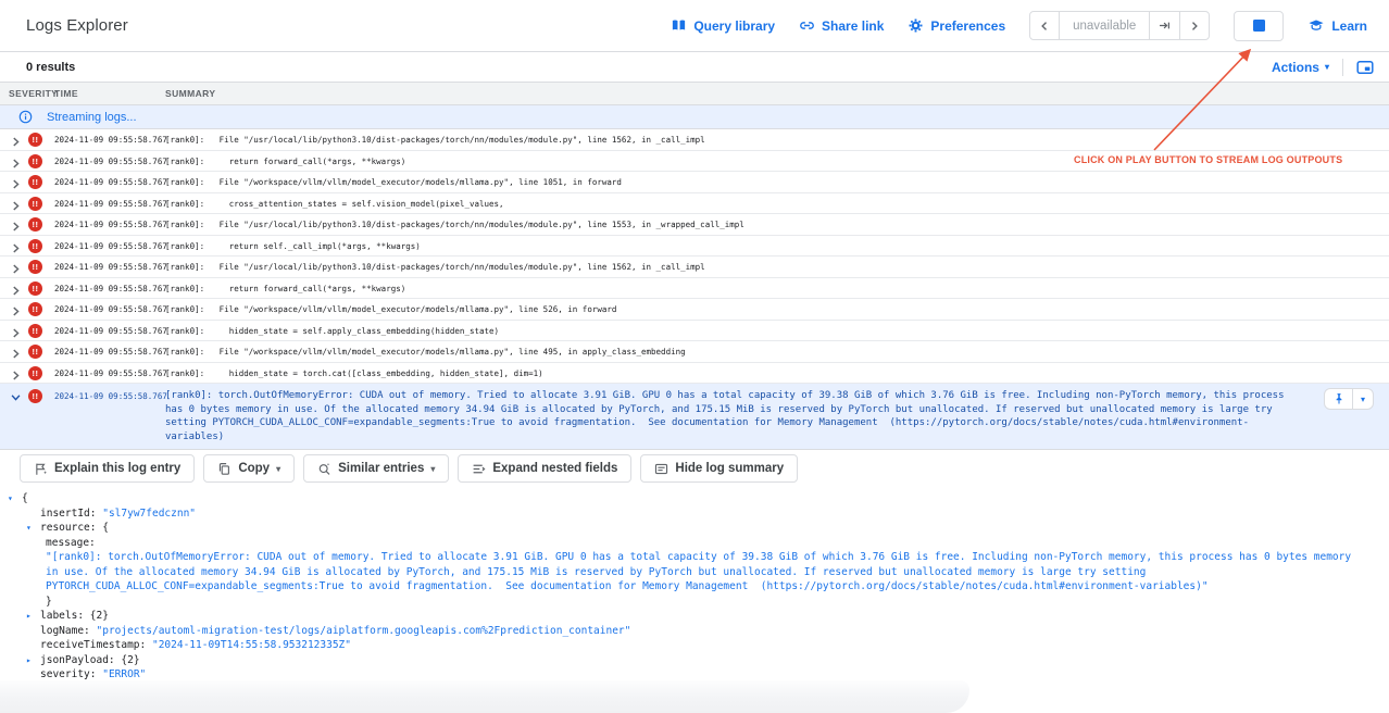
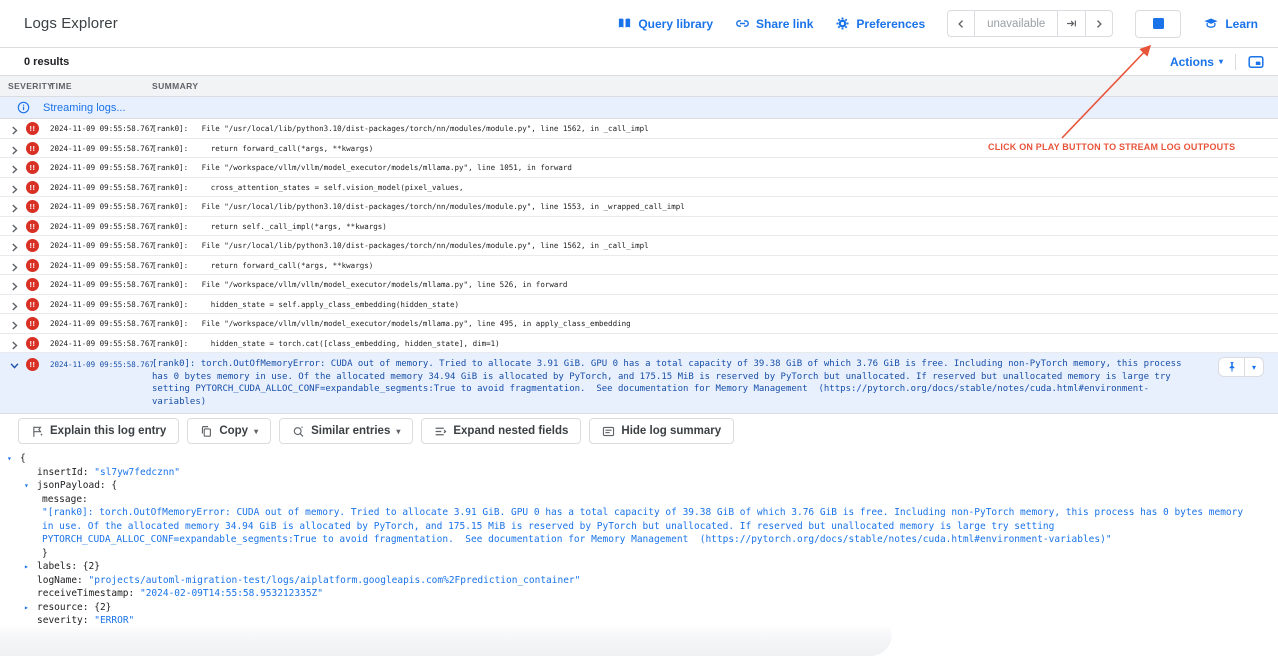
  Logs Explorer
  Query library
  Share link
  Preferences
  unavailable
  Learn
  0 results
  Actions
  ▾
  SEVERITY
  TIME
  SUMMARY
  Streaming logs...
  !!
  2024-11-09 09:55:58.767
  [rank0]: File "/usr/local/lib/python3.10/dist-packages/torch/nn/modules/module.py", line 1562, in _call_impl
  !!
  2024-11-09 09:55:58.767
  [rank0]: return forward_call(*args, **kwargs)
  !!
  2024-11-09 09:55:58.767
  [rank0]: File "/workspace/vllm/vllm/model_executor/models/mllama.py", line 1051, in forward
  !!
  2024-11-09 09:55:58.767
  [rank0]: cross_attention_states = self.vision_model(pixel_values,
  !!
  2024-11-09 09:55:58.767
  [rank0]: File "/usr/local/lib/python3.10/dist-packages/torch/nn/modules/module.py", line 1553, in _wrapped_call_impl
  !!
  2024-11-09 09:55:58.767
  [rank0]: return self._call_impl(*args, **kwargs)
  !!
  2024-11-09 09:55:58.767
  [rank0]: File "/usr/local/lib/python3.10/dist-packages/torch/nn/modules/module.py", line 1562, in _call_impl
  !!
  2024-11-09 09:55:58.767
  [rank0]: return forward_call(*args, **kwargs)
  !!
  2024-11-09 09:55:58.767
  [rank0]: File "/workspace/vllm/vllm/model_executor/models/mllama.py", line 526, in forward
  !!
  2024-11-09 09:55:58.767
  [rank0]: hidden_state = self.apply_class_embedding(hidden_state)
  !!
  2024-11-09 09:55:58.767
  [rank0]: File "/workspace/vllm/vllm/model_executor/models/mllama.py", line 495, in apply_class_embedding
  !!
  2024-11-09 09:55:58.767
  [rank0]: hidden_state = torch.cat([class_embedding, hidden_state], dim=1)
  !!
  2024-11-09 09:55:58.767
  [rank0]: torch.OutOfMemoryError: CUDA out of memory. Tried to allocate 3.91 GiB. GPU 0 has a total capacity of 39.38 GiB of which 3.76 GiB is free. Including non-PyTorch memory, this process has 0 bytes memory in use. Of the allocated memory 34.94 GiB is allocated by PyTorch, and 175.15 MiB is reserved by PyTorch but unallocated. If reserved but unallocated memory is large try setting PYTORCH_CUDA_ALLOC_CONF=expandable_segments:True to avoid fragmentation. See documentation for Memory Management (https://pytorch.org/docs/stable/notes/cuda.html#environment-variables)
  ▾
  Explain this log entry
  Copy
  ▾
  Similar entries
  ▾
  Expand nested fields
  Hide log summary
  ▾
  {
  insertId: "sl7yw7fedcznn"
  ▾
- resource: {
+ jsonPayload: {
  message:
  "[rank0]: torch.OutOfMemoryError: CUDA out of memory. Tried to allocate 3.91 GiB. GPU 0 has a total capacity of 39.38 GiB of which 3.76 GiB is free. Including non-PyTorch memory, this process has 0 bytes memory in use. Of the allocated memory 34.94 GiB is allocated by PyTorch, and 175.15 MiB is reserved by PyTorch but unallocated. If reserved but unallocated memory is large try setting PYTORCH_CUDA_ALLOC_CONF=expandable_segments:True to avoid fragmentation. See documentation for Memory Management (https://pytorch.org/docs/stable/notes/cuda.html#environment-variables)"
  }
  ▸
  labels: {2}
  logName: "projects/automl-migration-test/logs/aiplatform.googleapis.com%2Fprediction_container"
- receiveTimestamp: "2024-11-09T14:55:58.953212335Z"
+ receiveTimestamp: "2024-02-09T14:55:58.953212335Z"
  ▸
- jsonPayload: {2}
+ resource: {2}
  severity: "ERROR"
  CLICK ON PLAY BUTTON TO STREAM LOG OUTPOUTS
